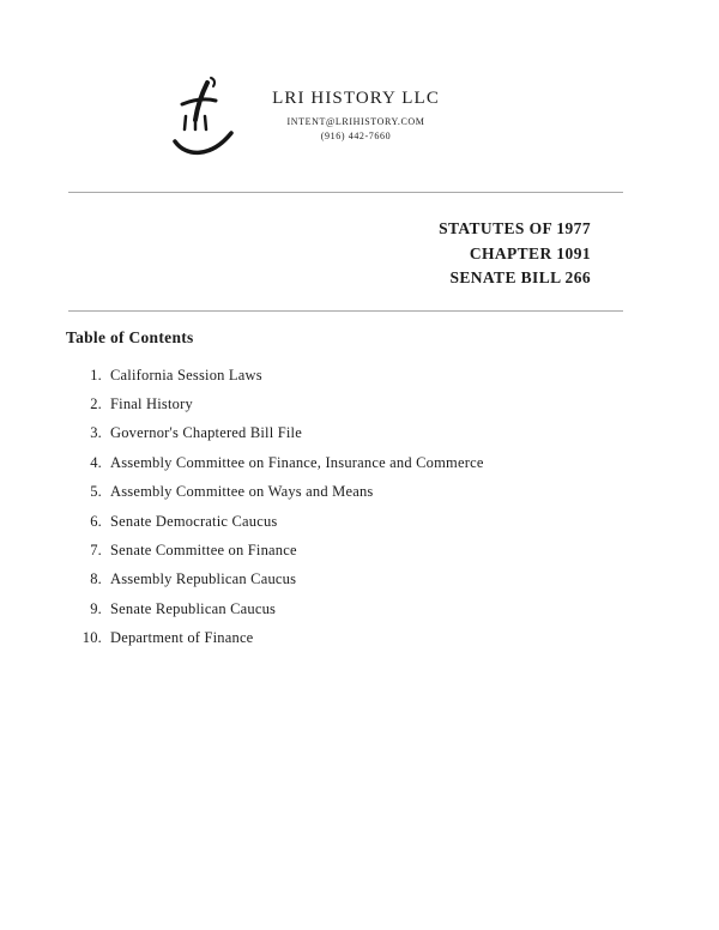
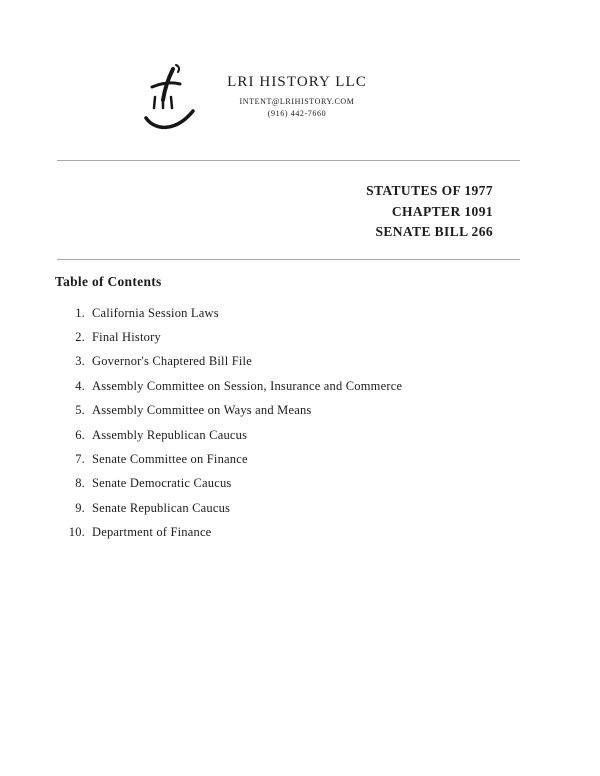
  LRI HISTORY LLC
  INTENT@LRIHISTORY.COM
  (916) 442-7660
  STATUTES OF 1977
  CHAPTER 1091
  SENATE BILL 266
  Table of Contents
  1.
  California Session Laws
  2.
  Final History
  3.
  Governor's Chaptered Bill File
  4.
- Assembly Committee on Finance, Insurance and Commerce
+ Assembly Committee on Session, Insurance and Commerce
  5.
  Assembly Committee on Ways and Means
  6.
- Senate Democratic Caucus
+ Assembly Republican Caucus
  7.
  Senate Committee on Finance
  8.
- Assembly Republican Caucus
+ Senate Democratic Caucus
  9.
  Senate Republican Caucus
  10.
  Department of Finance
